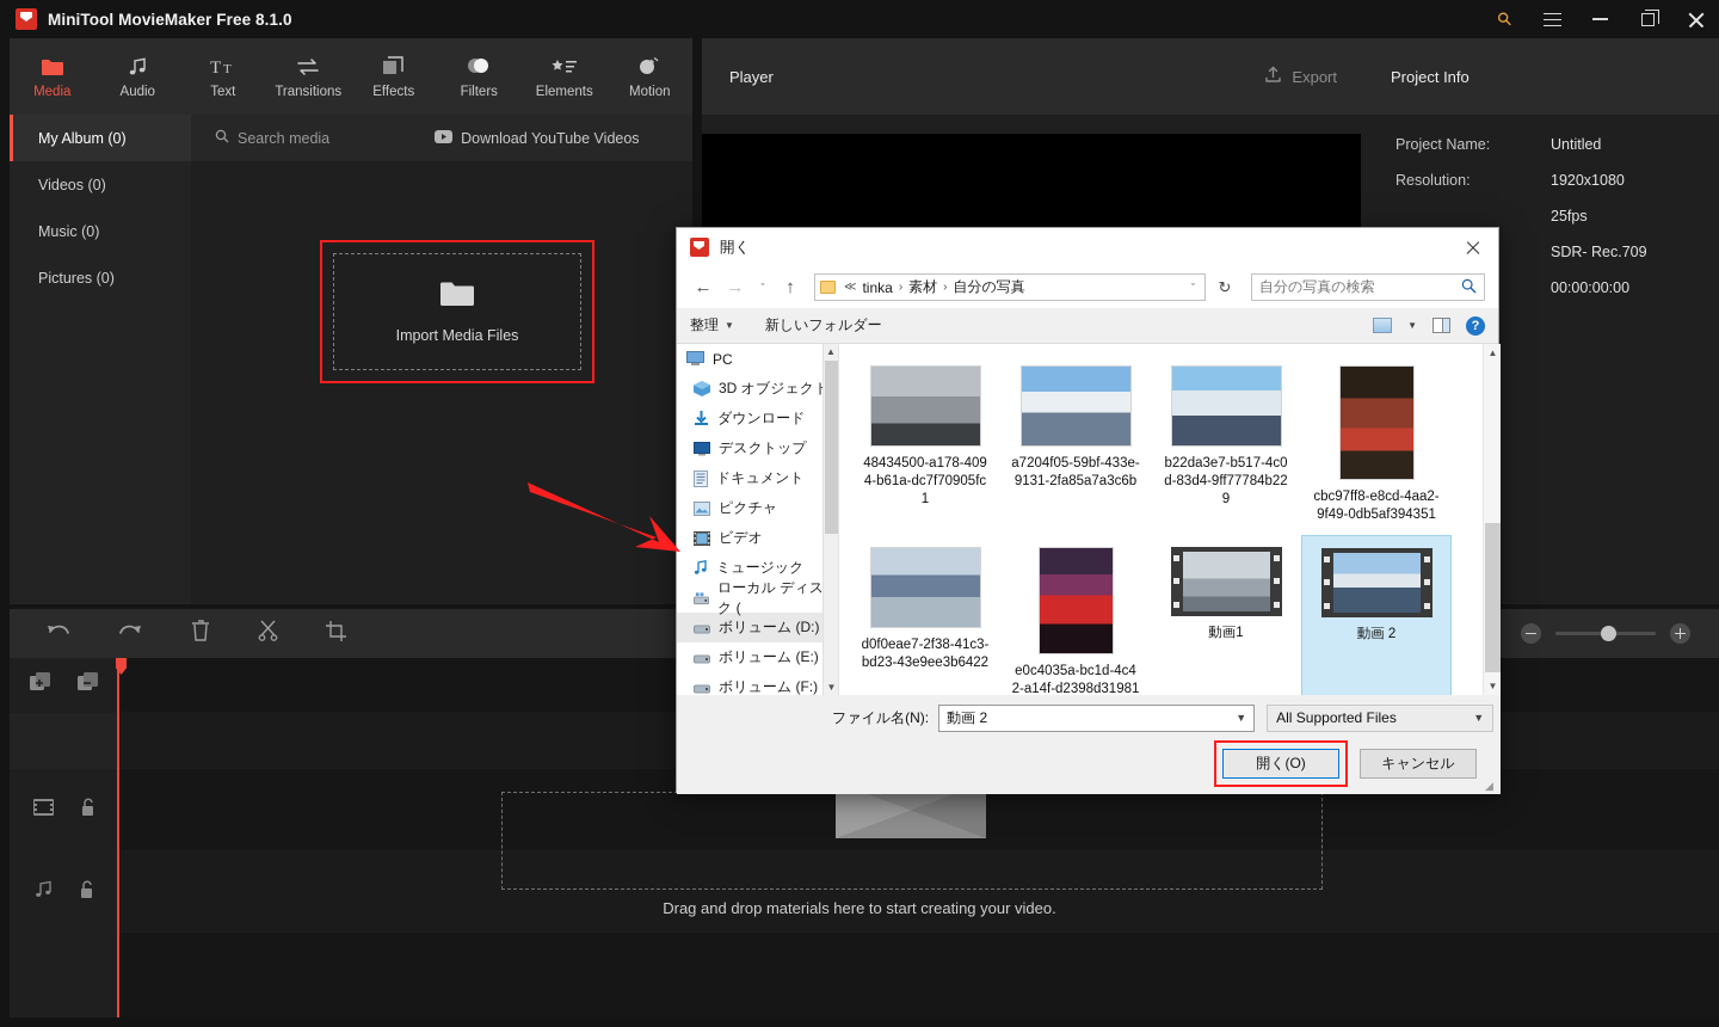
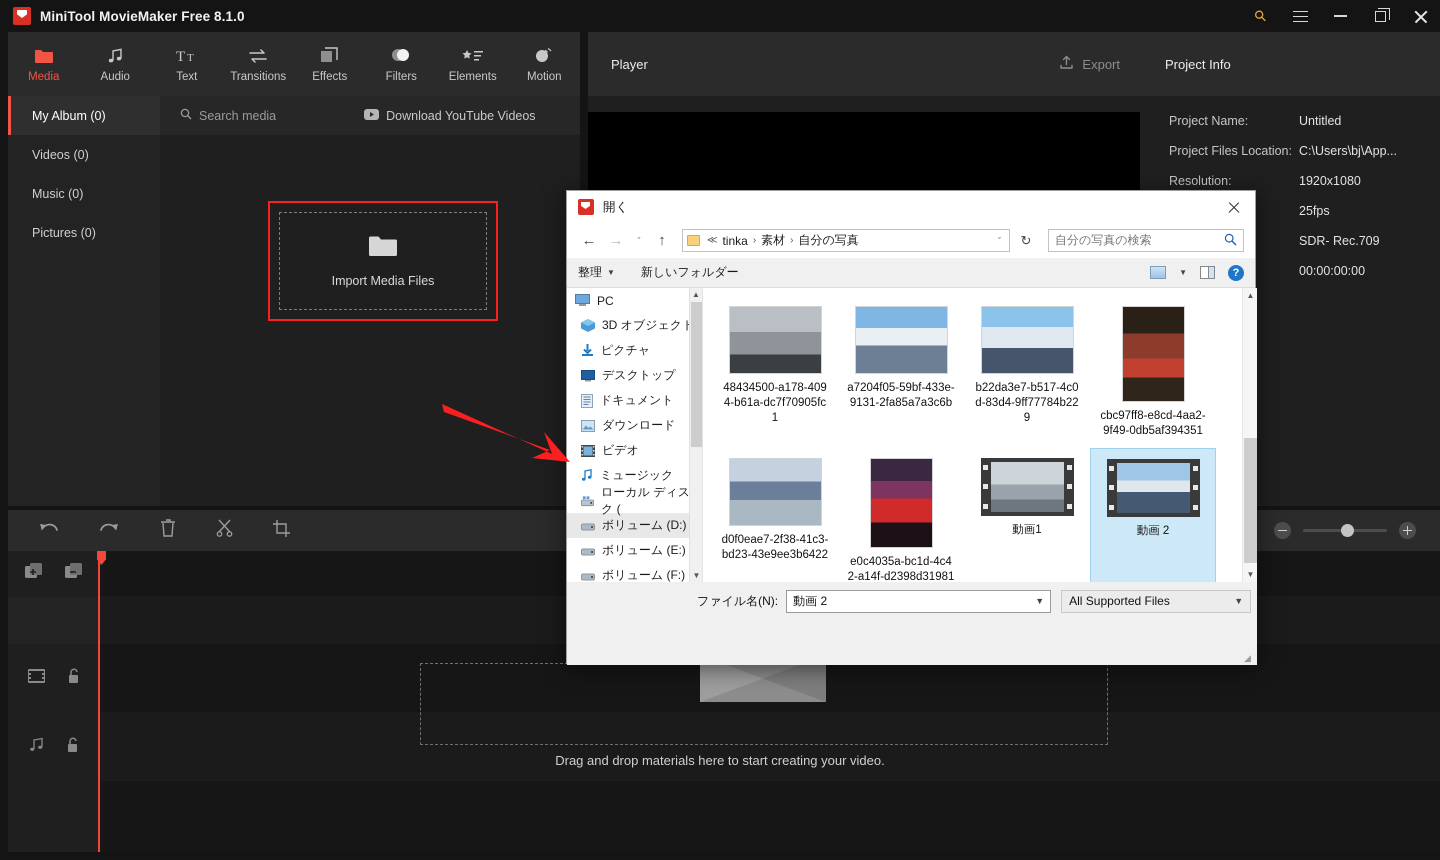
  MiniTool MovieMaker Free 8.1.0
  Media
  Audio
  T
  T
  Text
  Transitions
  Effects
  Filters
  Elements
  Motion
  My Album (0)
  Videos (0)
  Music (0)
  Pictures (0)
  Search media
  Download YouTube Videos
  Import Media Files
  Player
  Export
  Project Info
  Project Name:
  Untitled
+ Project Files Location:
+ C:\Users\bj\App...
  Resolution:
  1920x1080
  25fps
  SDR- Rec.709
  00:00:00:00
  Drag and drop materials here to start creating your video.
  開く
  ←
  →
  ˇ
  ↑
  ≪
  tinka
  ›
  素材
  ›
  自分の写真
  ˇ
  ↻
  自分の写真の検索
  整理
  ▼
  新しいフォルダー
  ▼
  ?
  PC
  3D オブジェク
- ダウンロード
+ ピクチャ
  デスクトップ
  ドキュメント
- ピクチャ
+ ダウンロード
  ビデオ
  ミュージック
  ローカル ディスク (
  ボリューム (D:)
  ボリューム (E:)
  ボリューム (F:)
  ▲
  ▼
  48434500-a178-4094-b61a-dc7f70905fc1
  a7204f05-59bf-433e-9131-2fa85a7a3c6b
  b22da3e7-b517-4c0d-83d4-9ff77784b229
  cbc97ff8-e8cd-4aa2-9f49-0db5af394351
  d0f0eae7-2f38-41c3-bd23-43e9ee3b6422
  e0c4035a-bc1d-4c42-a14f-d2398d31981
  動画1
  動画 2
  ▲
  ▼
  ファイル名(N):
  動画 2
  ▼
  All Supported Files
  ▼
- 開く(O)
- キャンセル
  ◢
